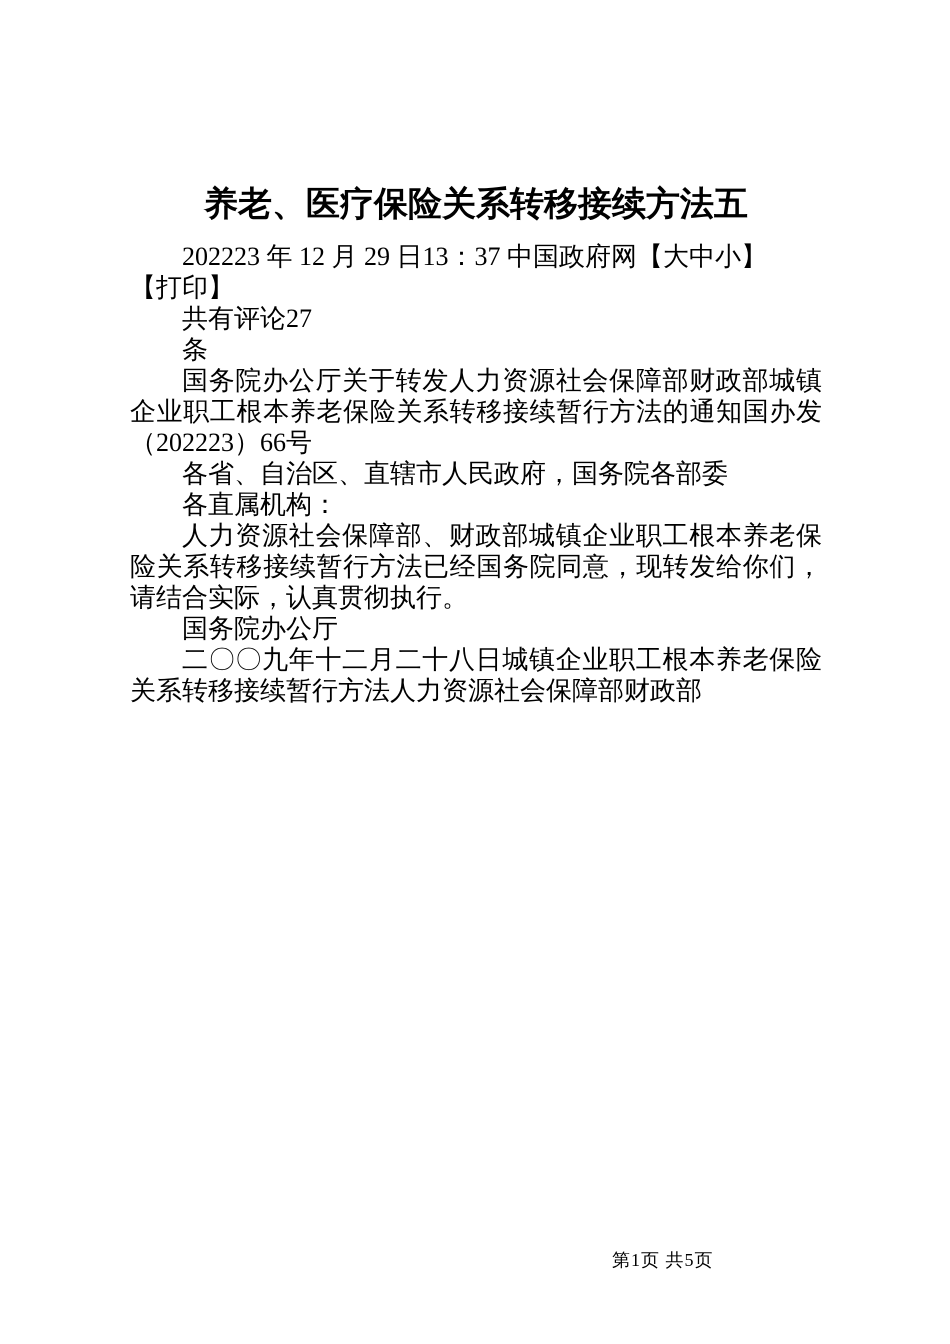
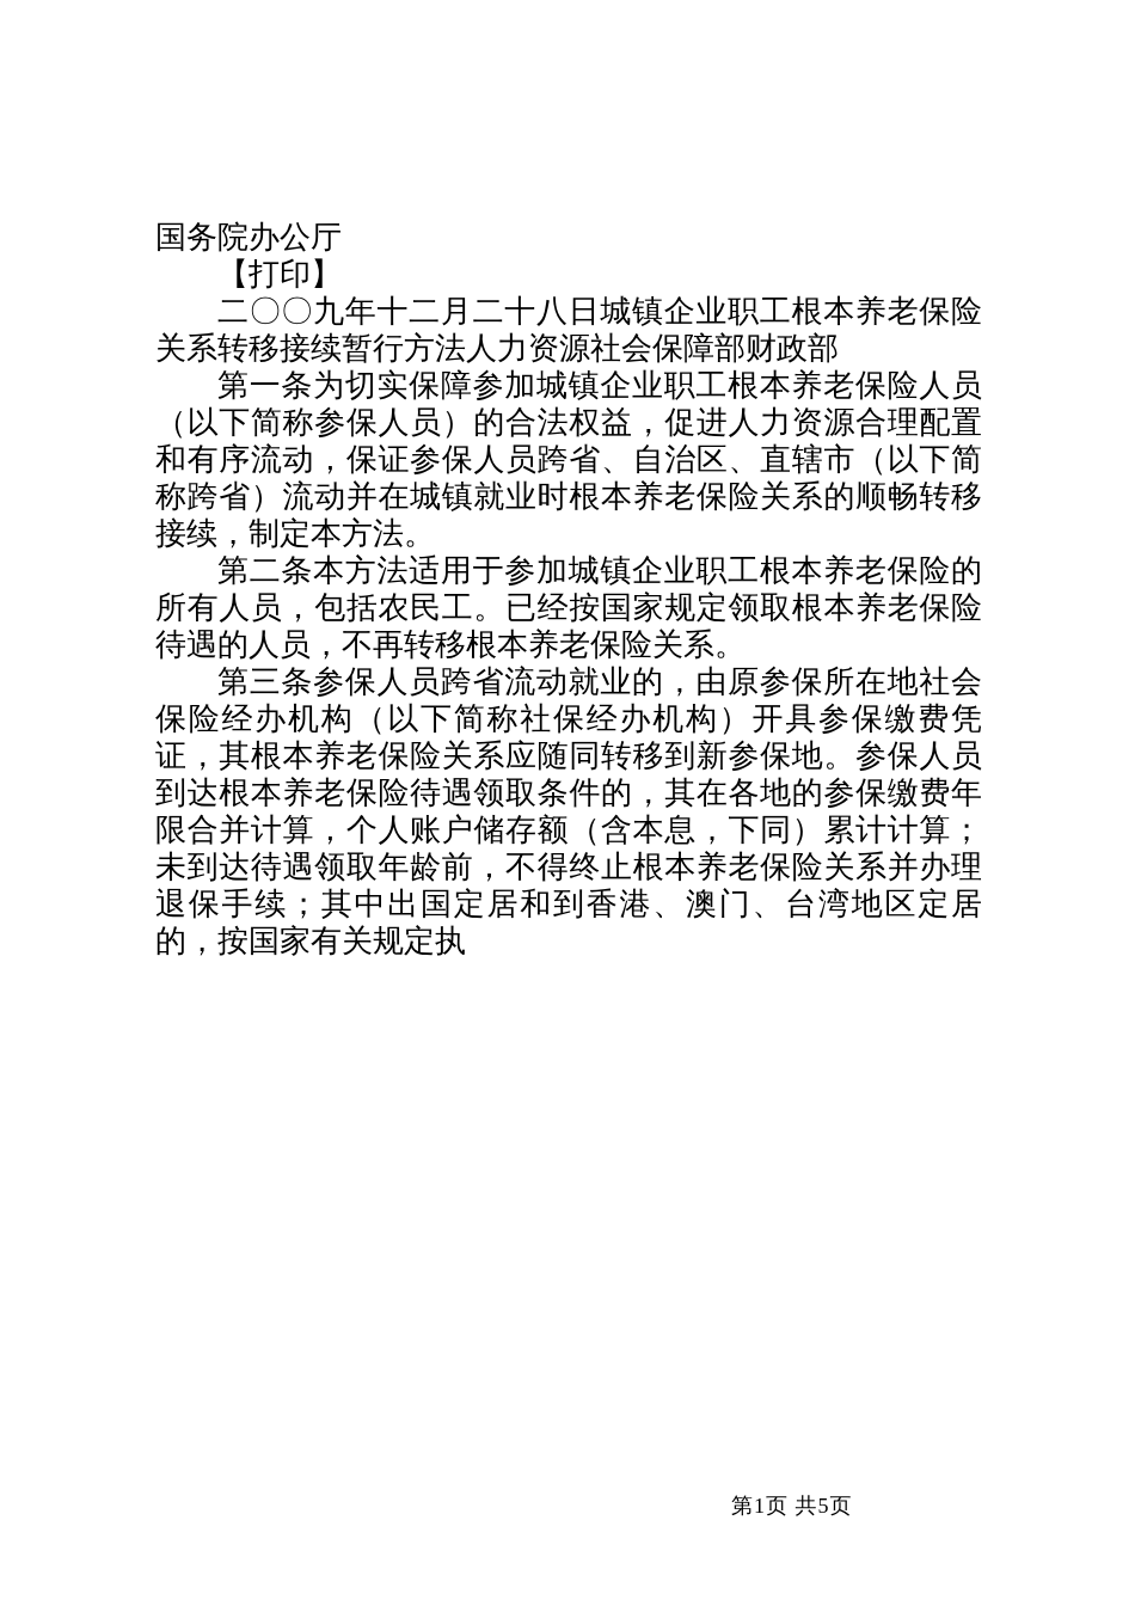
- 养老、医疗保险关系转移接续方法五
- 202223 年 12 月 29 日13：37 中国政府网【大中小】
- 【打印】
+ 国务院办公厅
- 共有评论27
- 条
- 国务院办公厅关于转发人力资源社会保障部财政部城镇企业职工根本养老保险关系转移接续暂行方法的通知国办发（202223）66号
- 各省、自治区、直辖市人民政府，国务院各部委
- 各直属机构：
- 人力资源社会保障部、财政部城镇企业职工根本养老保险关系转移接续暂行方法已经国务院同意，现转发给你们，请结合实际，认真贯彻执行。
- 国务院办公厅
+ 【打印】
  二〇〇九年十二月二十八日城镇企业职工根本养老保险关系转移接续暂行方法人力资源社会保障部财政部
+ 第一条为切实保障参加城镇企业职工根本养老保险人员（以下简称参保人员）的合法权益，促进人力资源合理配置和有序流动，保证参保人员跨省、自治区、直辖市（以下简称跨省）流动并在城镇就业时根本养老保险关系的顺畅转移接续，制定本方法。
+ 第二条本方法适用于参加城镇企业职工根本养老保险的所有人员，包括农民工。已经按国家规定领取根本养老保险待遇的人员，不再转移根本养老保险关系。
+ 第三条参保人员跨省流动就业的，由原参保所在地社会保险经办机构（以下简称社保经办机构）开具参保缴费凭证，其根本养老保险关系应随同转移到新参保地。参保人员到达根本养老保险待遇领取条件的，其在各地的参保缴费年限合并计算，个人账户储存额（含本息，下同）累计计算；未到达待遇领取年龄前，不得终止根本养老保险关系并办理退保手续；其中出国定居和到香港、澳门、台湾地区定居的，按国家有关规定执
  第1页 共5页
